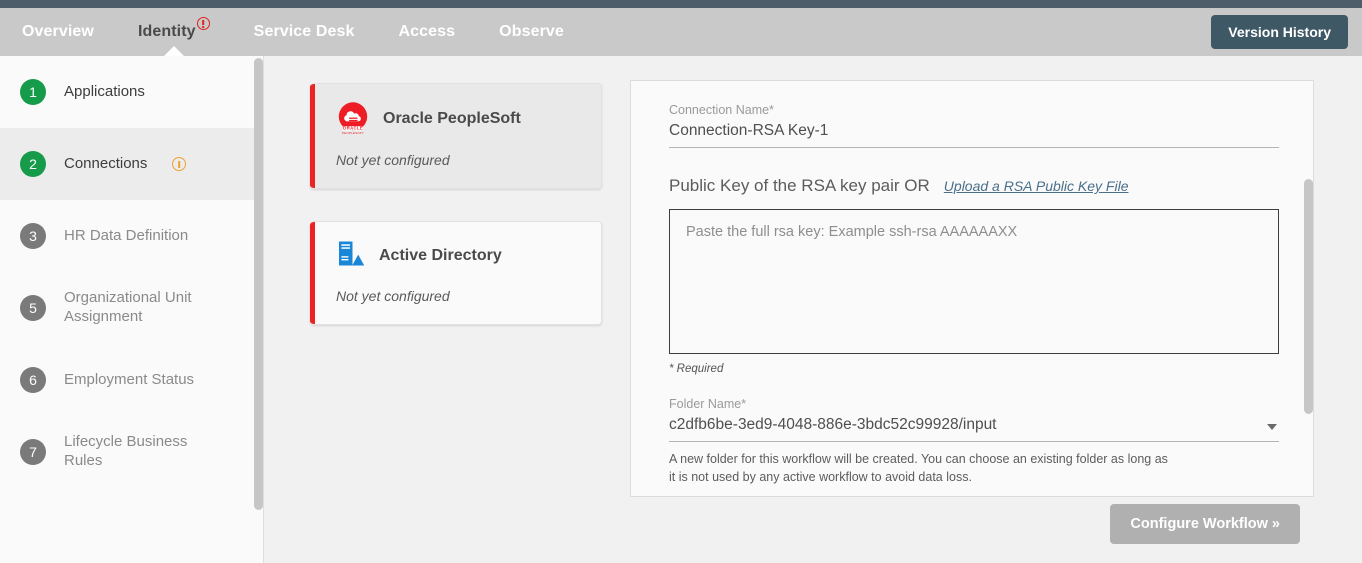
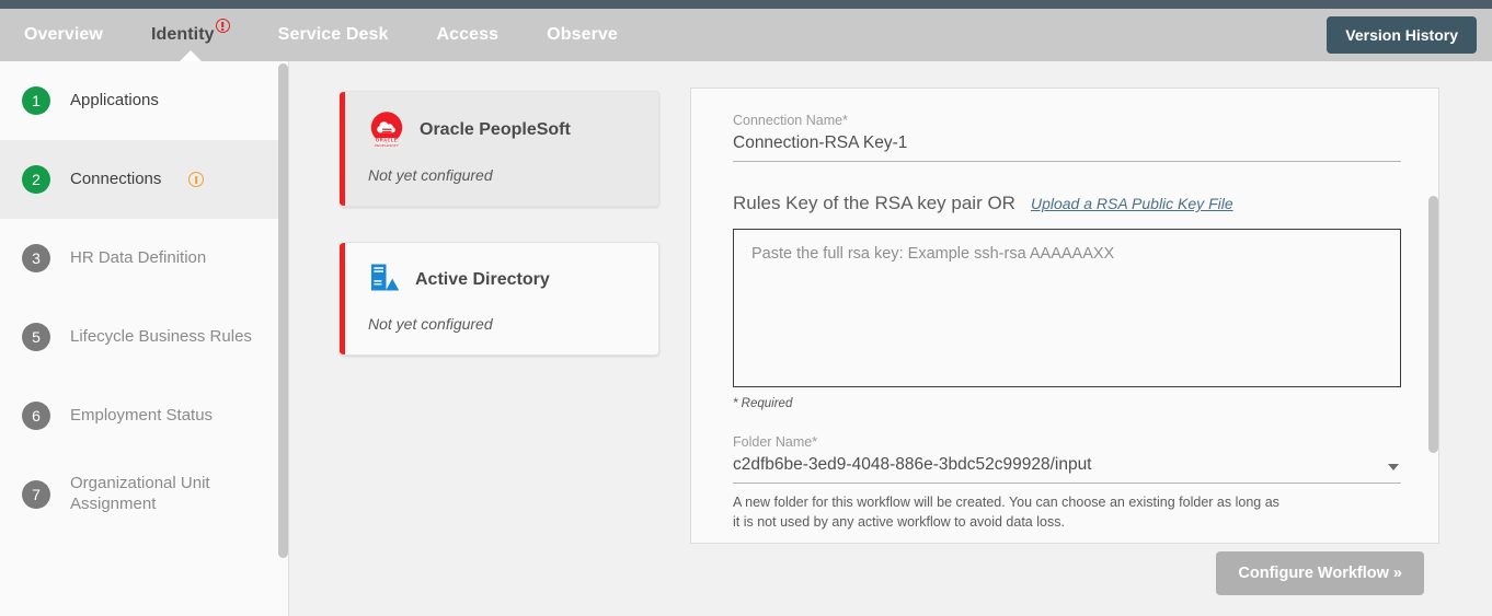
  Overview
  Identity
  Service Desk
  Access
  Observe
  Version History
  1
  Applications
  2
  Connections
  3
  HR Data Definition
  5
- Organizational Unit Assignment
+ Lifecycle Business Rules
  6
  Employment Status
  7
- Lifecycle Business Rules
+ Organizational Unit Assignment
  Oracle PeopleSoft
  Not yet configured
  Active Directory
  Not yet configured
  Connection Name*
  Connection-RSA Key-1
- Public Key of the RSA key pair OR
+ Rules Key of the RSA key pair OR
  Upload a RSA Public Key File
  Paste the full rsa key: Example ssh-rsa AAAAAAXX
  * Required
  Folder Name*
  c2dfb6be-3ed9-4048-886e-3bdc52c99928/input
  A new folder for this workflow will be created. You can choose an existing folder as long as it is not used by any active workflow to avoid data loss.
  Configure Workflow »
